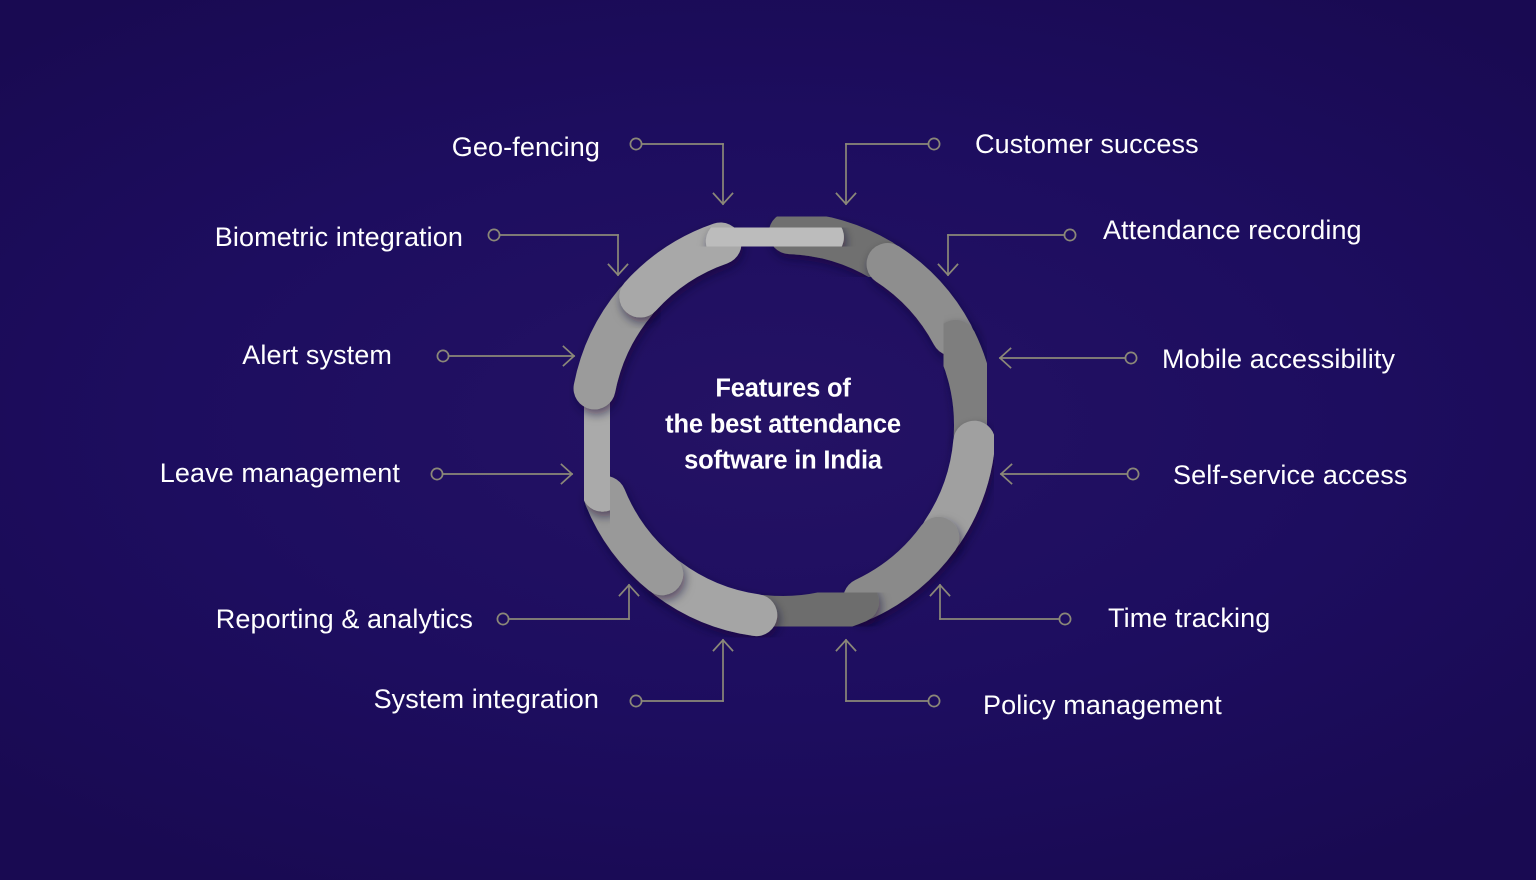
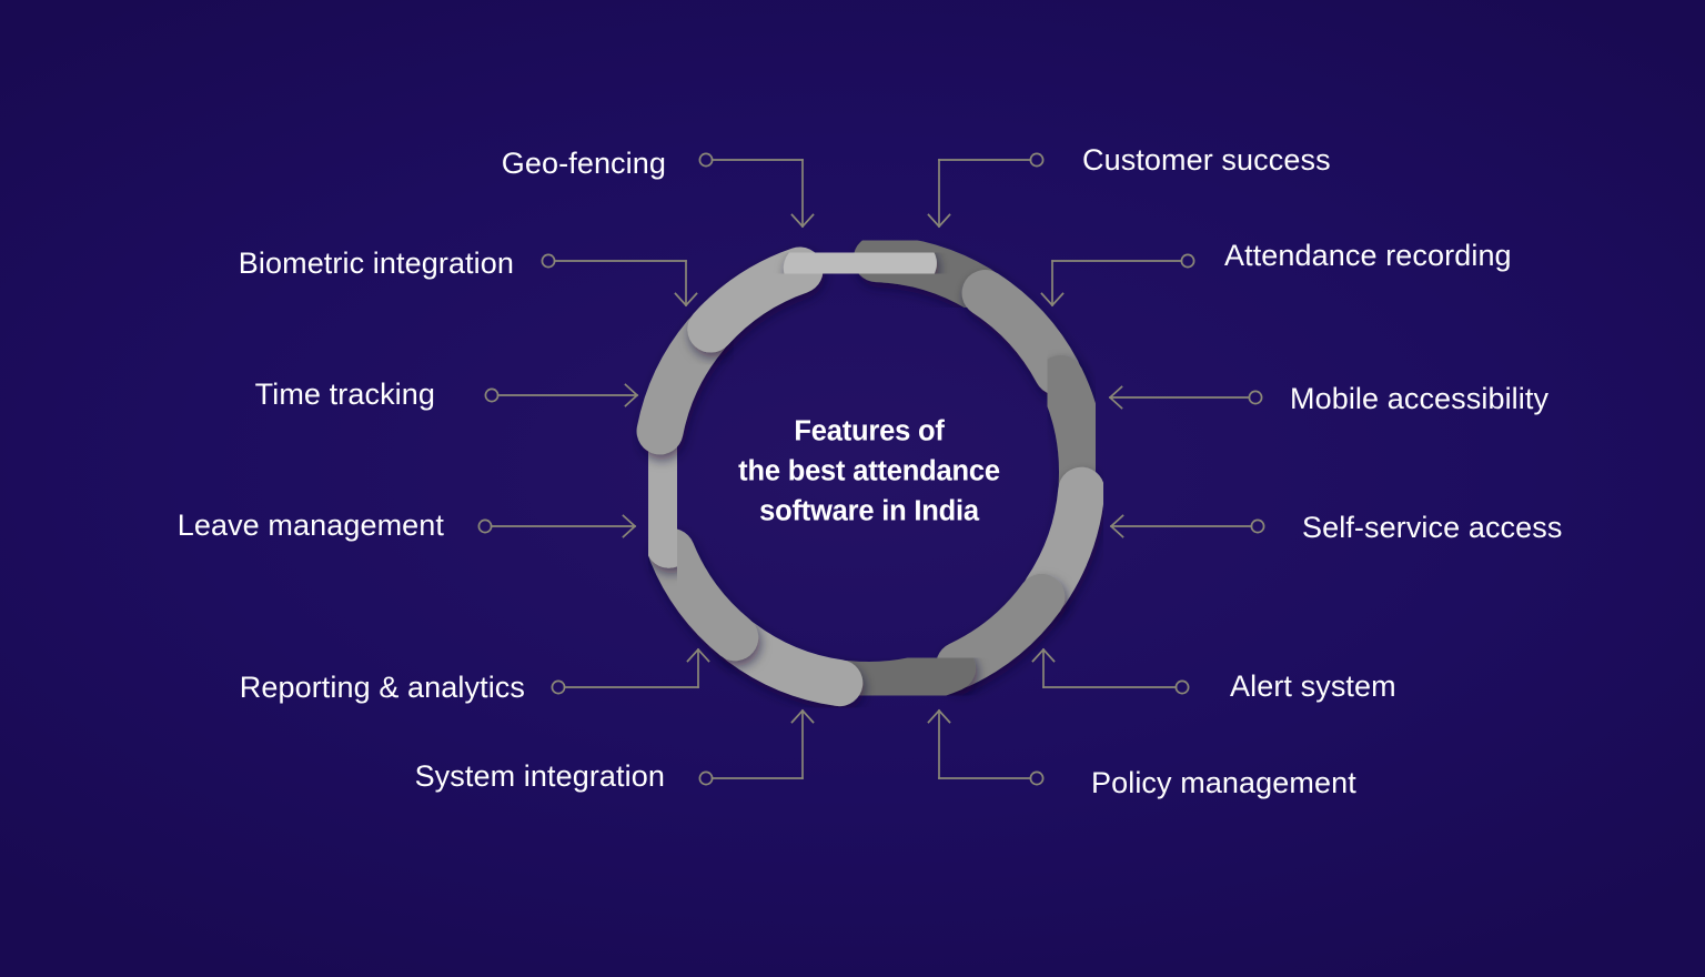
  Features of
  the best attendance
  software in India
  Geo-fencing
  Customer success
  Biometric integration
  Attendance recording
- Alert system
+ Time tracking
  Mobile accessibility
  Leave management
  Self-service access
  Reporting & analytics
- Time tracking
+ Alert system
  System integration
  Policy management
